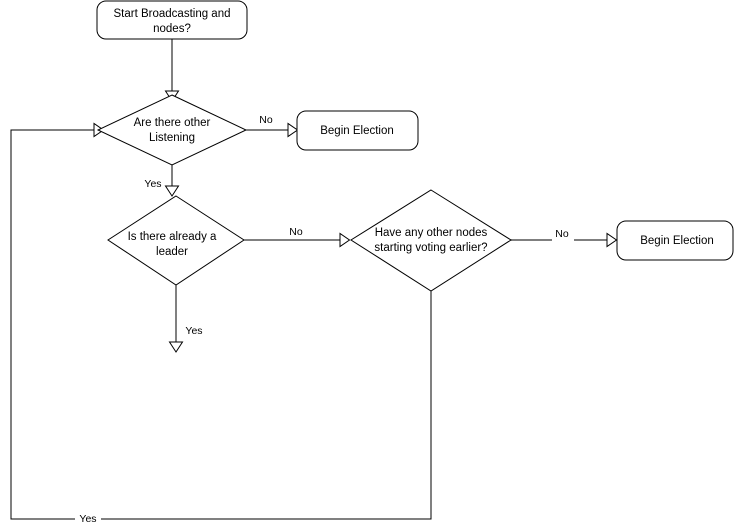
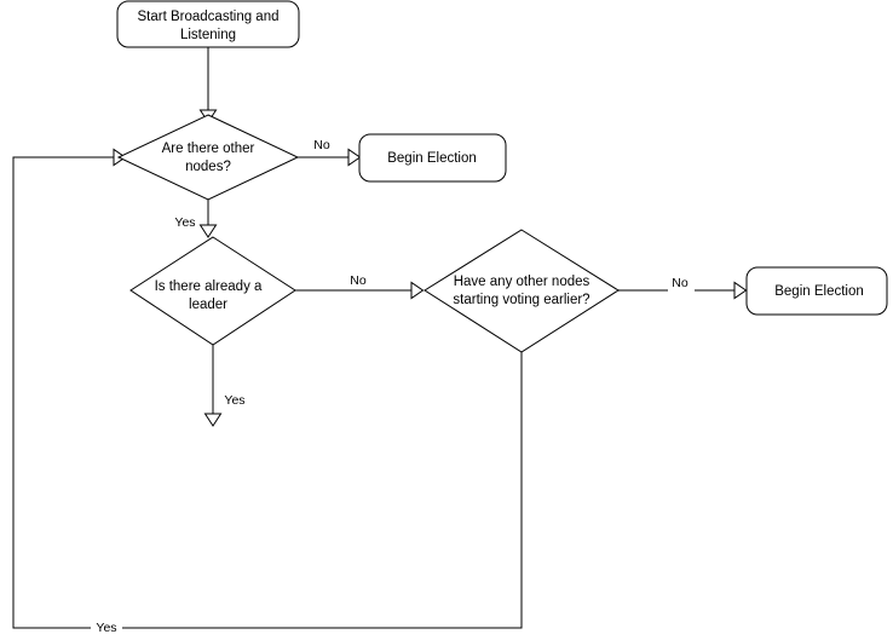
  No
  Yes
  No
  Yes
  No
  Yes
  Start Broadcasting and
- nodes?
+ Listening
  Are there other
- Listening
+ nodes?
  Begin Election
  Is there already a
  leader
  Have any other nodes
  starting voting earlier?
  Begin Election
